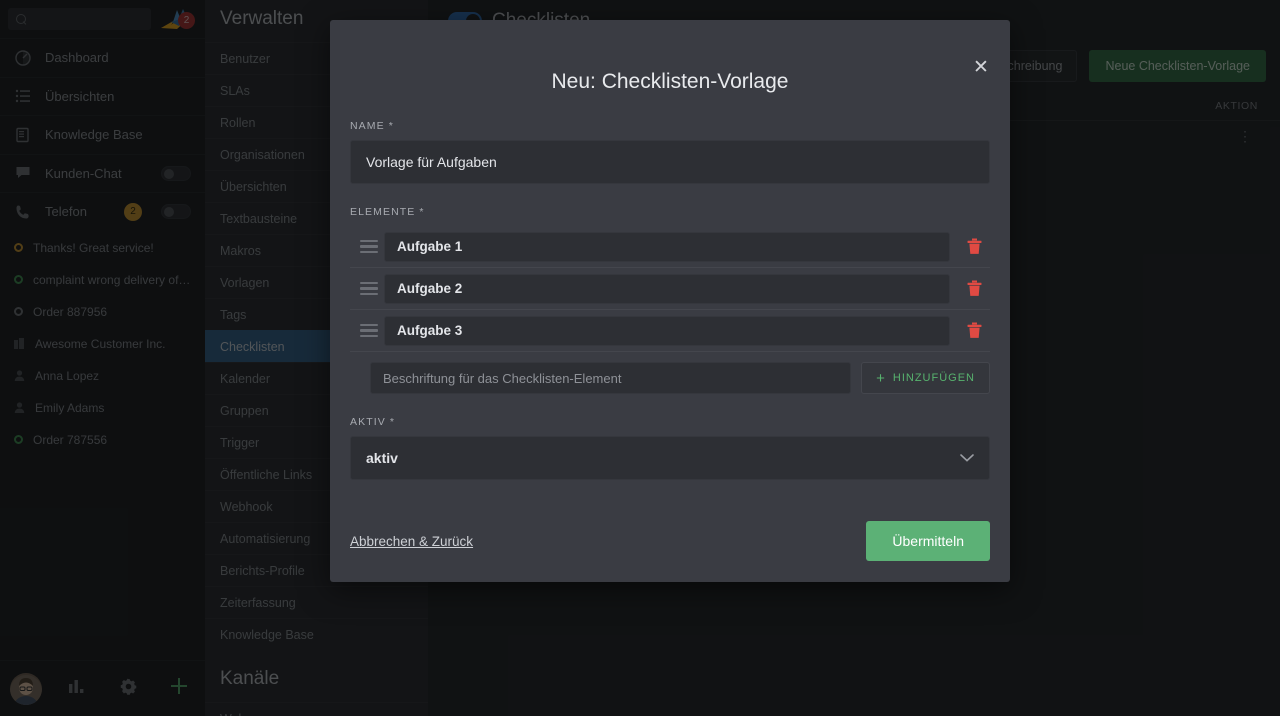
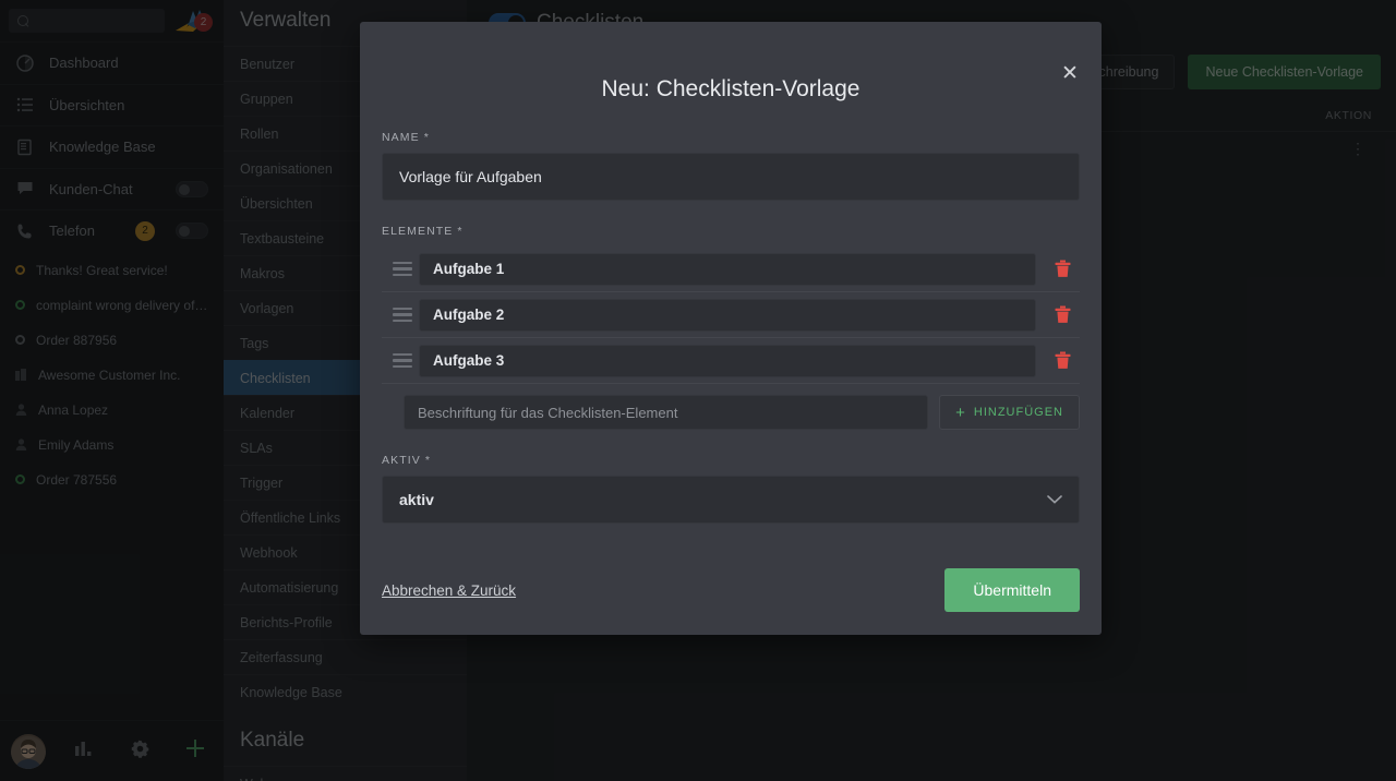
  2
  Dashboard
  Übersichten
  Knowledge Base
  Kunden-Chat
  Telefon
  2
  Thanks! Great service!
  complaint wrong delivery of or
  Order 887956
  Awesome Customer Inc.
  Anna Lopez
  Emily Adams
  Order 787556
  Verwalten
  Benutzer
- SLAs
+ Gruppen
  Rollen
  Organisationen
  Übersichten
  Textbausteine
  Makros
  Vorlagen
  Tags
  Checklisten
  Kalender
- Gruppen
+ SLAs
  Trigger
  Öffentliche Links
  Webhook
  Automatisierung
  Berichts-Profile
  Zeiterfassung
  Knowledge Base
  Kanäle
  chreibung
  Neue Checklisten-Vorlage
  AKTION
  ✕
  Neu: Checklisten-Vorlage
  NAME *
  Vorlage für Aufgaben
  ELEMENTE *
  Aufgabe 1
  Aufgabe 2
  Aufgabe 3
  Beschriftung für das Checklisten-Element
  +
  HINZUFÜGEN
  AKTIV *
  aktiv
  Abbrechen & Zurück
  Übermitteln
